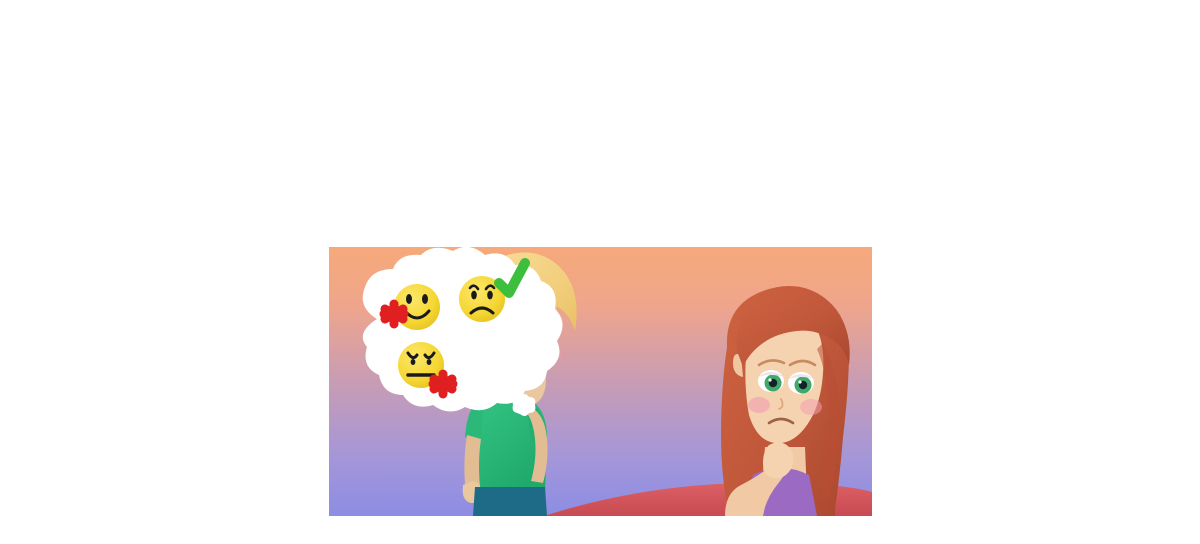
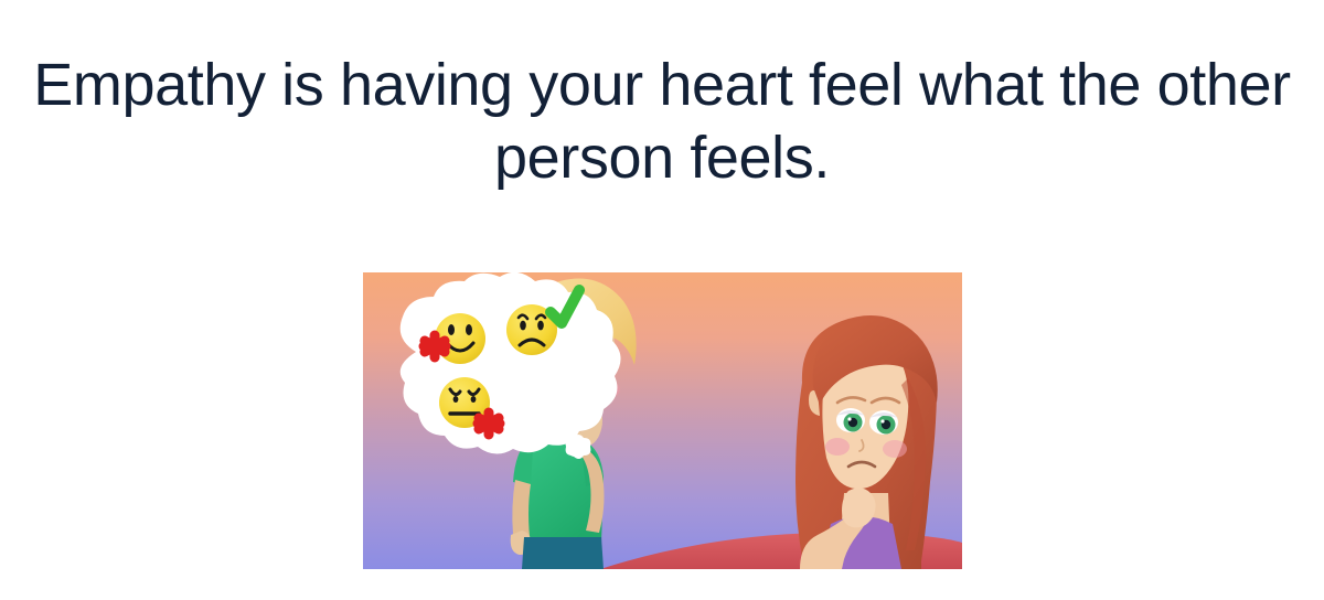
+ Empathy is having your heart feel what the other person feels.
